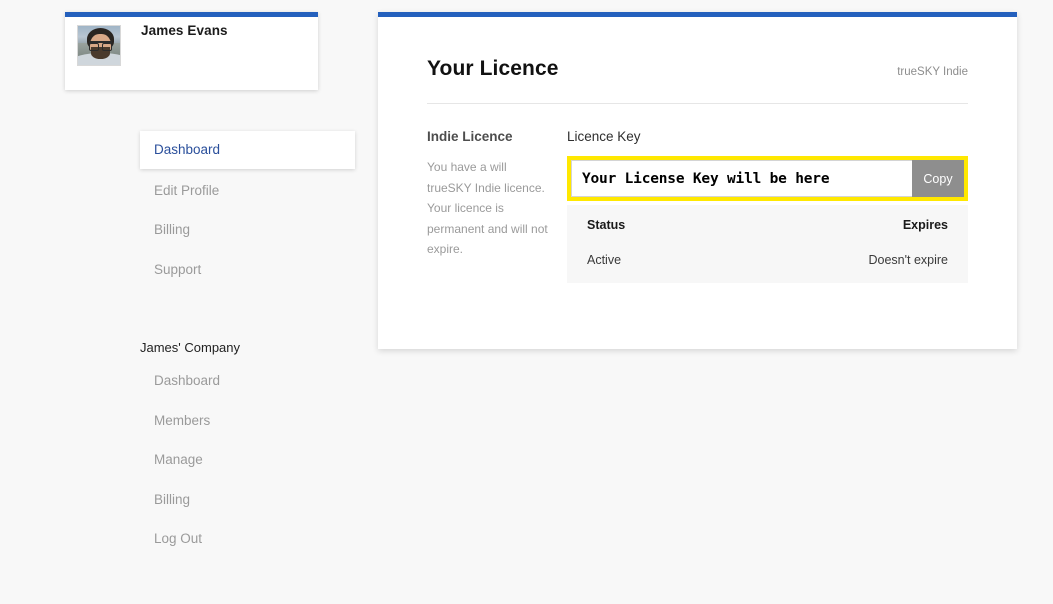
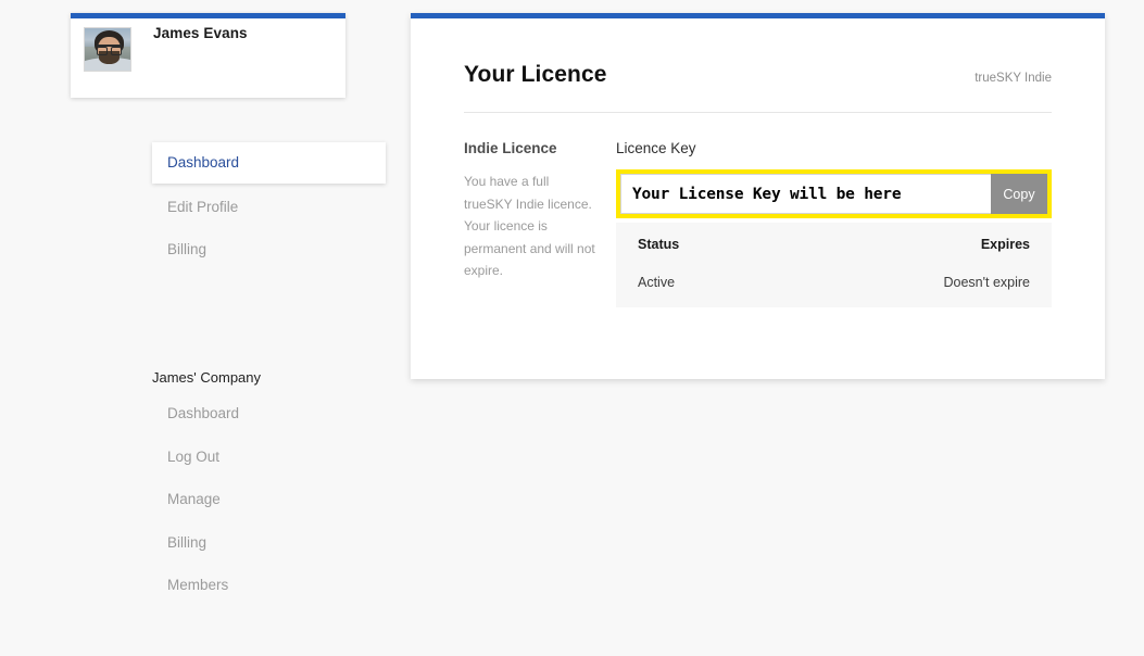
  James Evans
  Dashboard
  Edit Profile
  Billing
- Support
  James' Company
  Dashboard
- Members
+ Log Out
  Manage
  Billing
- Log Out
+ Members
  Your Licence
  trueSKY Indie
  Indie Licence
- You have a will trueSKY Indie licence. Your licence is permanent and will not expire.
+ You have a full trueSKY Indie licence. Your licence is permanent and will not expire.
  Licence Key
  Your License Key will be here
  Copy
  Status
  Expires
  Active
  Doesn't expire
